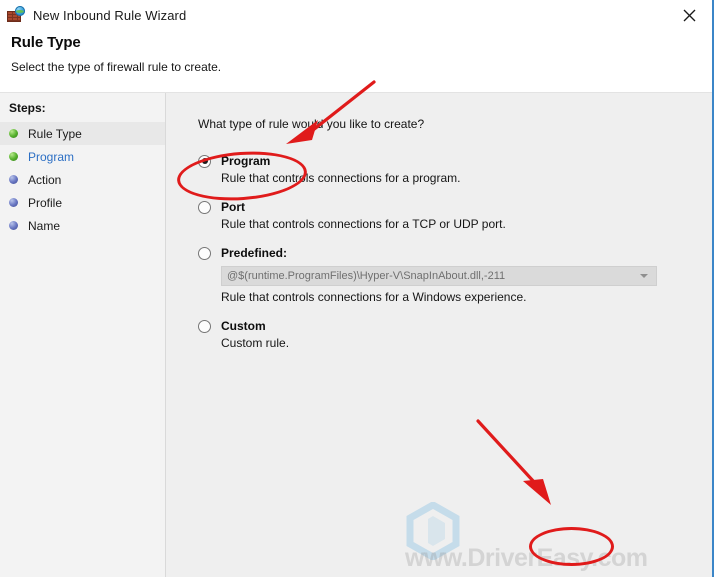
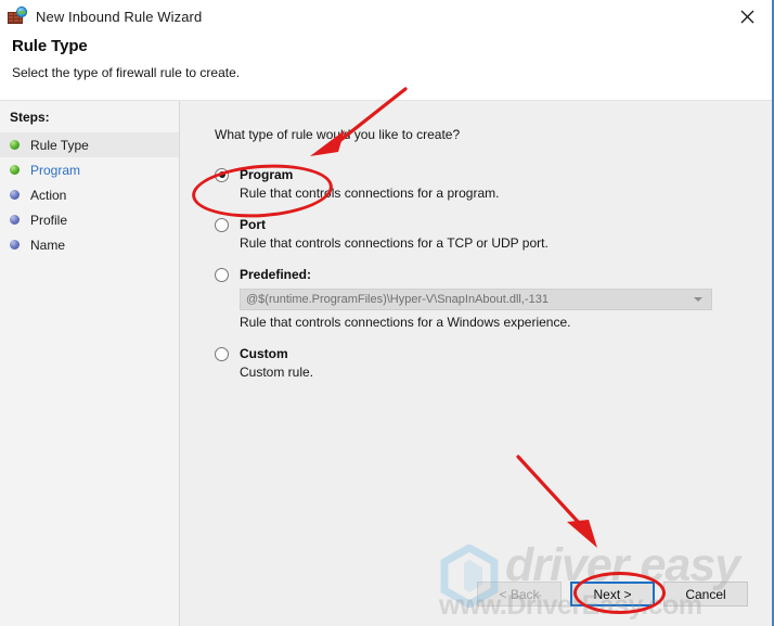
  New Inbound Rule Wizard
  Rule Type
  Select the type of firewall rule to create.
  Steps:
  Rule Type
  Program
  Action
  Profile
  Name
  What type of rule wou you like to create?
  Program
  Rule that controls connections for a program.
  Port
  Rule that controls connections for a TCP or UDP port.
  Predefined:
- @$(runtime.ProgramFiles)\Hyper-V\SnapInAbout.dll,-211
+ @$(runtime.ProgramFiles)\Hyper-V\SnapInAbout.dll,-131
  Rule that controls connections for a Windows experience.
  Custom
  Custom rule.
+ < Back
+ Next >
+ Cancel
+ driver easy
  www.DriverEasy.com
